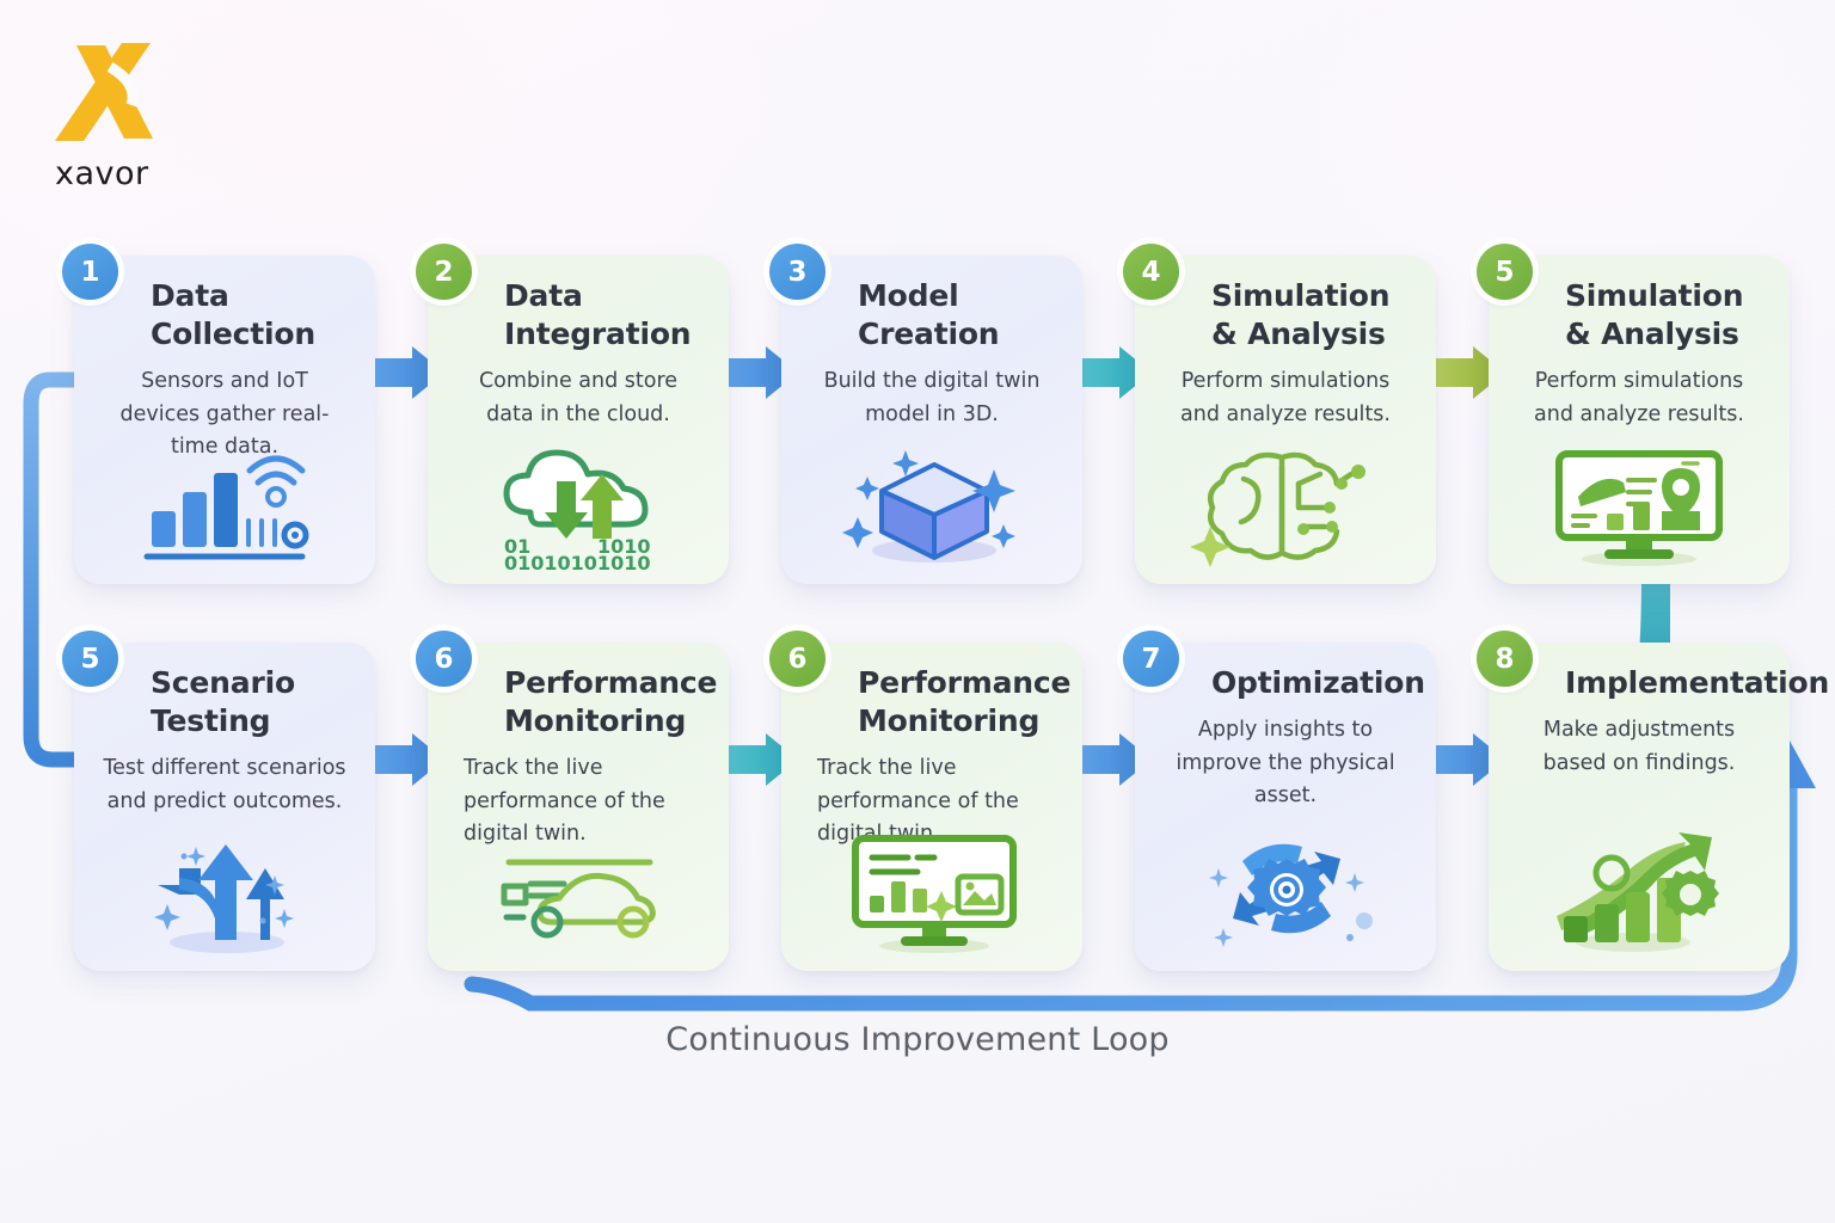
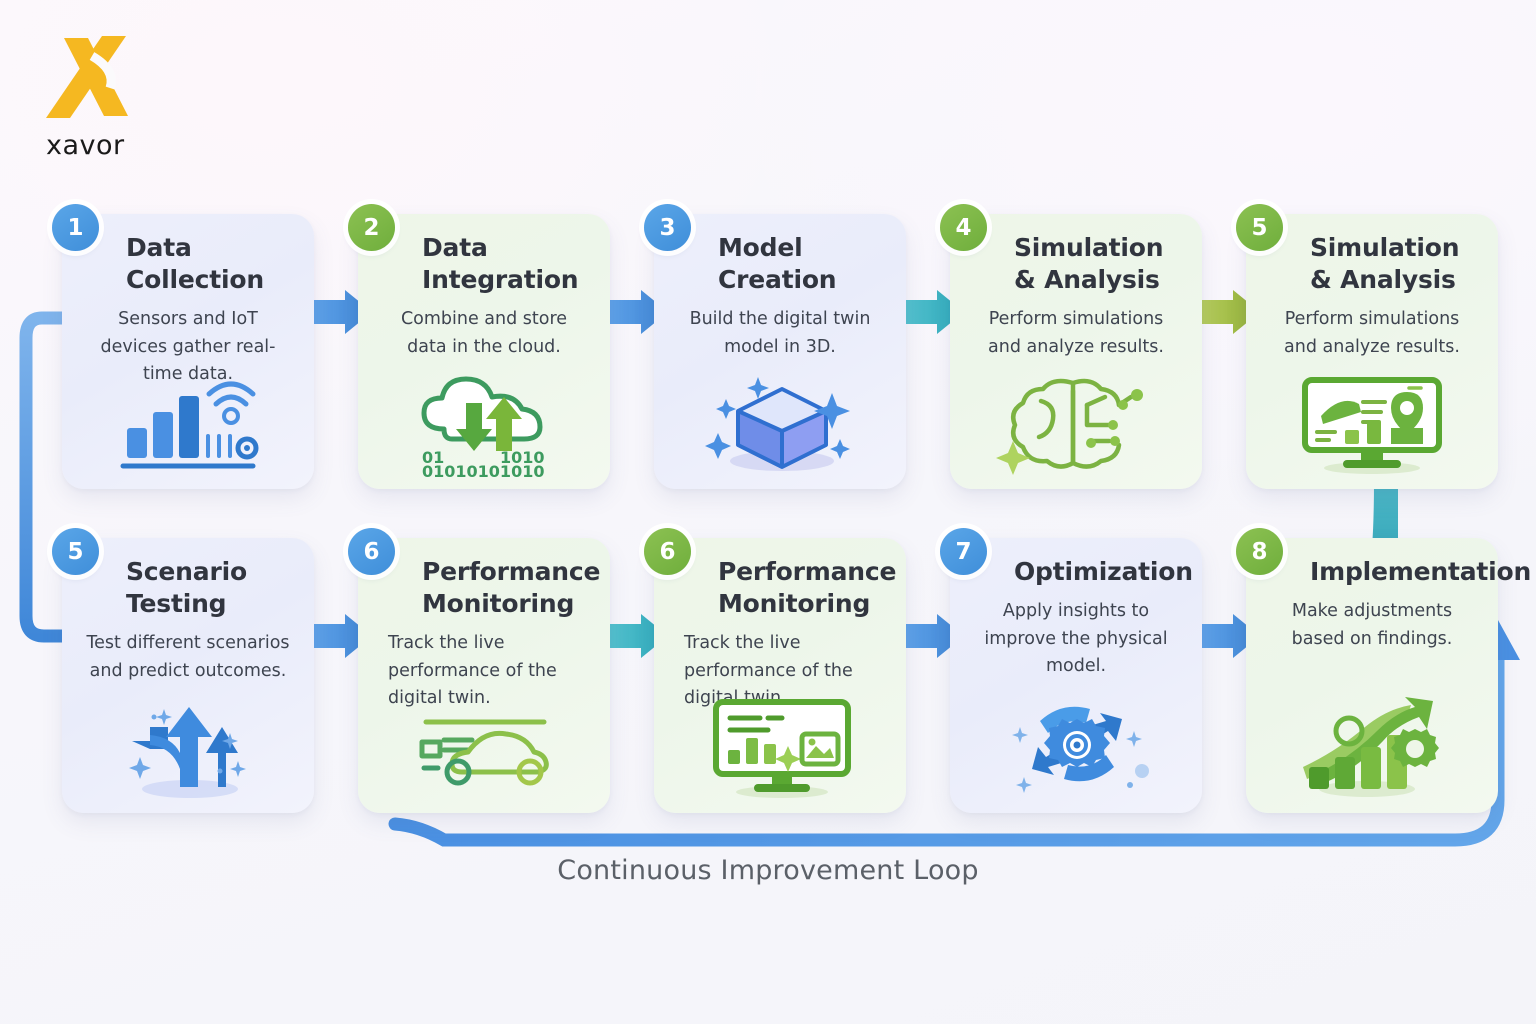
  xavor
  1
  Data Collection
  Sensors and IoT devices gather real-time data.
  2
  Data Integration
  Combine and store data in the cloud.
  01
  1010
  01010101010
  3
  Model Creation
  Build the digital twin model in 3D.
  4
  Simulation & Analysis
  Perform simulations and analyze results.
  5
  Simulation & Analysis
  Perform simulations and analyze results.
  5
  Scenario Testing
  Test different scenarios and predict outcomes.
  6
  Performance Monitoring
  Track the live performance of the digital twin.
  6
  Performance Monitoring
  Track the live performance of the digital twin.
  7
  Optimization
- Apply insights to improve the physical asset.
+ Apply insights to improve the physical model.
  8
  Implementation
  Make adjustments based on findings.
  Continuous Improvement Loop
